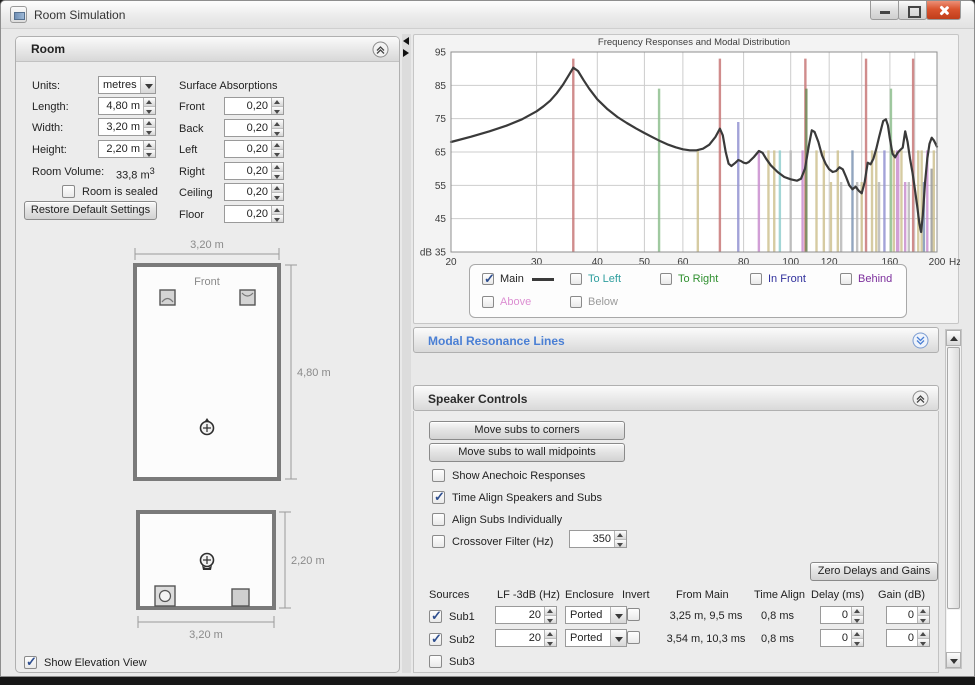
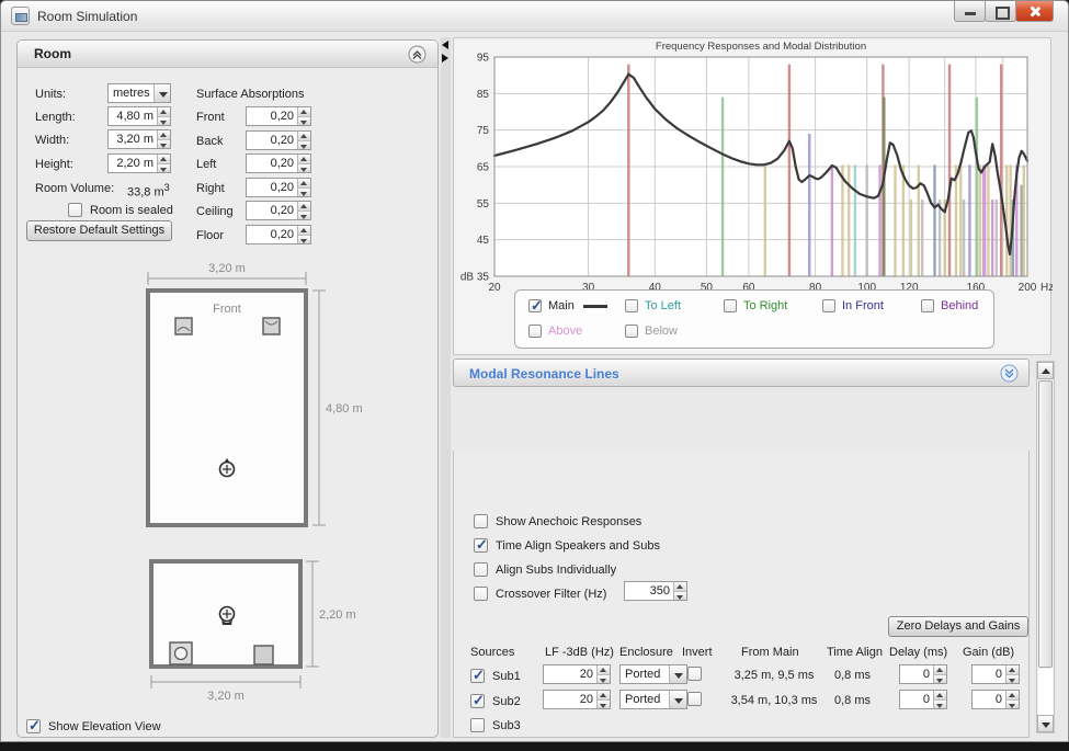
  Room Simulation
  Room
  Units:
  metres
  Length:
  4,80 m
  Width:
  3,20 m
  Height:
  2,20 m
  Room Volume:
  33,8 m3
  Room is sealed
  Restore Default Settings
  Surface Absorptions
  Front
  0,20
  Back
  0,20
  Left
  0,20
  Right
  0,20
  Ceiling
  0,20
  Floor
  0,20
  3,20 m
  Front
  4,80 m
  2,20 m
  3,20 m
  Show Elevation View
  Frequency Responses and Modal Distribution
  95
  85
  75
  65
  55
  45
  dB 35
  20
  30
  40
  50
  60
  80
  100
  120
  160
  200
  Hz
  Main
  To Left
  To Right
  In Front
  Behind
  Above
  Below
  Modal Resonance Lines
- Speaker Controls
- Move subs to corners
- Move subs to wall midpoints
  Show Anechoic Responses
  Time Align Speakers and Subs
  Align Subs Individually
  Crossover Filter (Hz)
  350
  Zero Delays and Gains
  Sources
  LF -3dB (Hz)
  Enclosure
  Invert
  From Main
  Time Align
  Delay (ms)
  Gain (dB)
  Sub1
  20
  Ported
  3,25 m, 9,5 ms
  0,8 ms
  0
  0
  Sub2
  20
  Ported
  3,54 m, 10,3 ms
  0,8 ms
  0
  0
  Sub3
